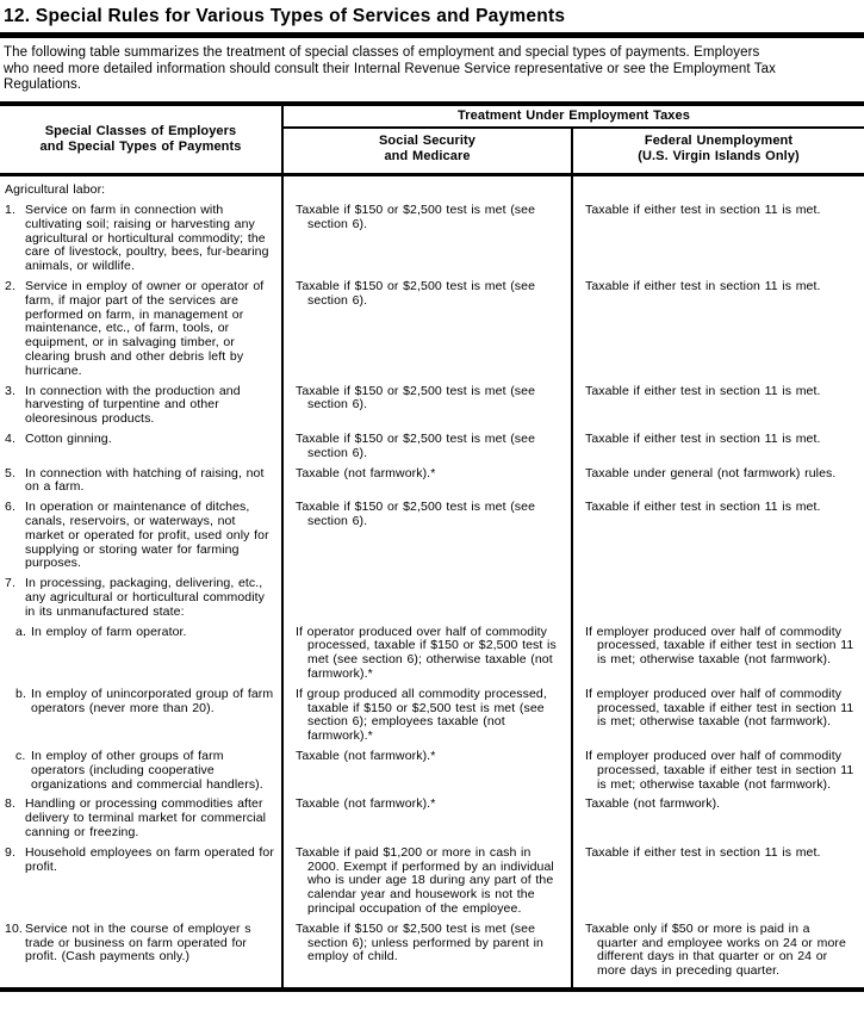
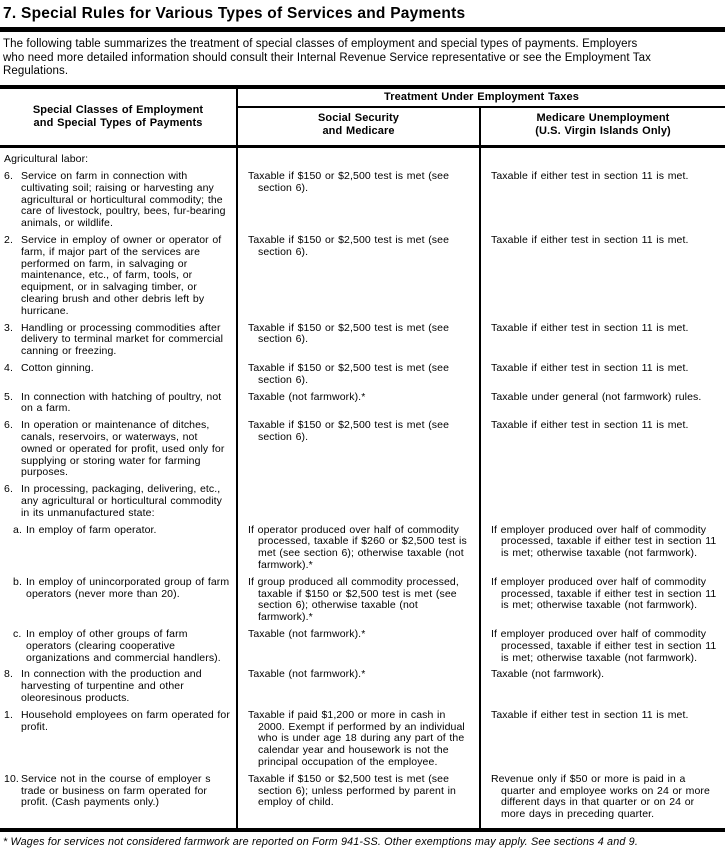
- 12. Special Rules for Various Types of Services and Payments
+ 7. Special Rules for Various Types of Services and Payments
  The following table summarizes the treatment of special classes of employment and special types of payments. Employers
  who need more detailed information should consult their Internal Revenue Service representative or see the Employment Tax
  Regulations.
- Special Classes of Employers and Special Types of Payments	Treatment Under Employment Taxes
+ Special Classes of Employment and Special Types of Payments	Treatment Under Employment Taxes
- Social Security and Medicare	Federal Unemployment (U.S. Virgin Islands Only)
+ Social Security and Medicare	Medicare Unemployment (U.S. Virgin Islands Only)
  Agricultural labor:
- 1. Service on farm in connection with cultivating soil; raising or harvesting any agricultural or horticultural commodity; the care of livestock, poultry, bees, fur-bearing animals, or wildlife.	Taxable if $150 or $2,500 test is met (see section 6).	Taxable if either test in section 11 is met.
+ 6. Service on farm in connection with cultivating soil; raising or harvesting any agricultural or horticultural commodity; the care of livestock, poultry, bees, fur-bearing animals, or wildlife.	Taxable if $150 or $2,500 test is met (see section 6).	Taxable if either test in section 11 is met.
- 2. Service in employ of owner or operator of farm, if major part of the services are performed on farm, in management or maintenance, etc., of farm, tools, or equipment, or in salvaging timber, or clearing brush and other debris left by hurricane.	Taxable if $150 or $2,500 test is met (see section 6).	Taxable if either test in section 11 is met.
+ 2. Service in employ of owner or operator of farm, if major part of the services are performed on farm, in salvaging or maintenance, etc., of farm, tools, or equipment, or in salvaging timber, or clearing brush and other debris left by hurricane.	Taxable if $150 or $2,500 test is met (see section 6).	Taxable if either test in section 11 is met.
- 3. In connection with the production and harvesting of turpentine and other oleoresinous products.	Taxable if $150 or $2,500 test is met (see section 6).	Taxable if either test in section 11 is met.
+ 3. Handling or processing commodities after delivery to terminal market for commercial canning or freezing.	Taxable if $150 or $2,500 test is met (see section 6).	Taxable if either test in section 11 is met.
  4. Cotton ginning.	Taxable if $150 or $2,500 test is met (see section 6).	Taxable if either test in section 11 is met.
- 5. In connection with hatching of raising, not on a farm.	Taxable (not farmwork).*	Taxable under general (not farmwork) rules.
+ 5. In connection with hatching of poultry, not on a farm.	Taxable (not farmwork).*	Taxable under general (not farmwork) rules.
- 6. In operation or maintenance of ditches, canals, reservoirs, or waterways, not market or operated for profit, used only for supplying or storing water for farming purposes.	Taxable if $150 or $2,500 test is met (see section 6).	Taxable if either test in section 11 is met.
+ 6. In operation or maintenance of ditches, canals, reservoirs, or waterways, not owned or operated for profit, used only for supplying or storing water for farming purposes.	Taxable if $150 or $2,500 test is met (see section 6).	Taxable if either test in section 11 is met.
- 7. In processing, packaging, delivering, etc., any agricultural or horticultural commodity in its unmanufactured state:
+ 6. In processing, packaging, delivering, etc., any agricultural or horticultural commodity in its unmanufactured state:
- a. In employ of farm operator.	If operator produced over half of commodity processed, taxable if $150 or $2,500 test is met (see section 6); otherwise taxable (not farmwork).*	If employer produced over half of commodity processed, taxable if either test in section 11 is met; otherwise taxable (not farmwork).
+ a. In employ of farm operator.	If operator produced over half of commodity processed, taxable if $260 or $2,500 test is met (see section 6); otherwise taxable (not farmwork).*	If employer produced over half of commodity processed, taxable if either test in section 11 is met; otherwise taxable (not farmwork).
- b. In employ of unincorporated group of farm operators (never more than 20).	If group produced all commodity processed, taxable if $150 or $2,500 test is met (see section 6); employees taxable (not farmwork).*	If employer produced over half of commodity processed, taxable if either test in section 11 is met; otherwise taxable (not farmwork).
+ b. In employ of unincorporated group of farm operators (never more than 20).	If group produced all commodity processed, taxable if $150 or $2,500 test is met (see section 6); otherwise taxable (not farmwork).*	If employer produced over half of commodity processed, taxable if either test in section 11 is met; otherwise taxable (not farmwork).
- c. In employ of other groups of farm operators (including cooperative organizations and commercial handlers).	Taxable (not farmwork).*	If employer produced over half of commodity processed, taxable if either test in section 11 is met; otherwise taxable (not farmwork).
+ c. In employ of other groups of farm operators (clearing cooperative organizations and commercial handlers).	Taxable (not farmwork).*	If employer produced over half of commodity processed, taxable if either test in section 11 is met; otherwise taxable (not farmwork).
- 8. Handling or processing commodities after delivery to terminal market for commercial canning or freezing.	Taxable (not farmwork).*	Taxable (not farmwork).
+ 8. In connection with the production and harvesting of turpentine and other oleoresinous products.	Taxable (not farmwork).*	Taxable (not farmwork).
- 9. Household employees on farm operated for profit.	Taxable if paid $1,200 or more in cash in 2000. Exempt if performed by an individual who is under age 18 during any part of the calendar year and housework is not the principal occupation of the employee.	Taxable if either test in section 11 is met.
+ 1. Household employees on farm operated for profit.	Taxable if paid $1,200 or more in cash in 2000. Exempt if performed by an individual who is under age 18 during any part of the calendar year and housework is not the principal occupation of the employee.	Taxable if either test in section 11 is met.
- 10. Service not in the course of employer s trade or business on farm operated for profit. (Cash payments only.)	Taxable if $150 or $2,500 test is met (see section 6); unless performed by parent in employ of child.	Taxable only if $50 or more is paid in a quarter and employee works on 24 or more different days in that quarter or on 24 or more days in preceding quarter.
+ 10. Service not in the course of employer s trade or business on farm operated for profit. (Cash payments only.)	Taxable if $150 or $2,500 test is met (see section 6); unless performed by parent in employ of child.	Revenue only if $50 or more is paid in a quarter and employee works on 24 or more different days in that quarter or on 24 or more days in preceding quarter.
+ * Wages for services not considered farmwork are reported on Form 941-SS. Other exemptions may apply. See sections 4 and 9.
